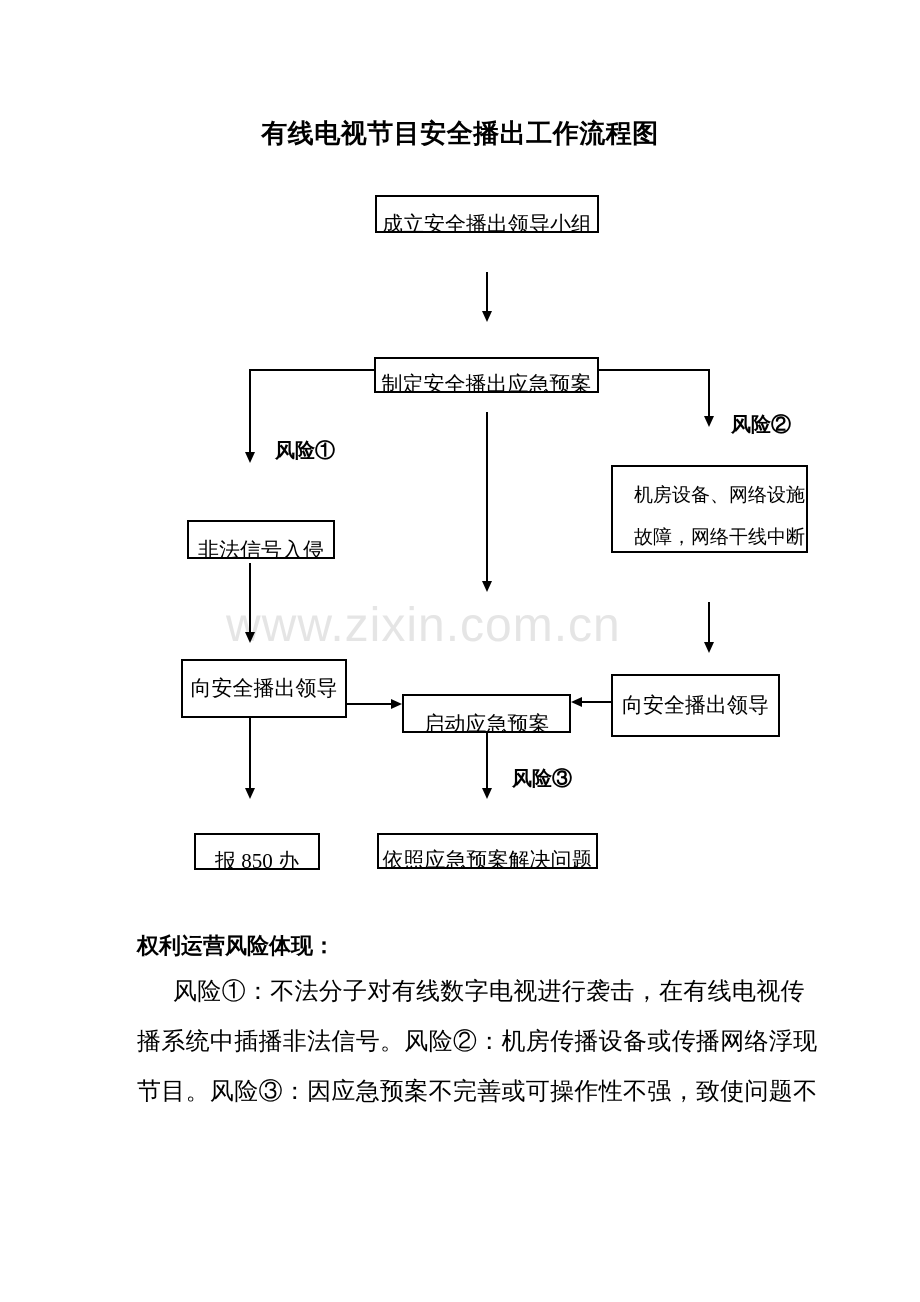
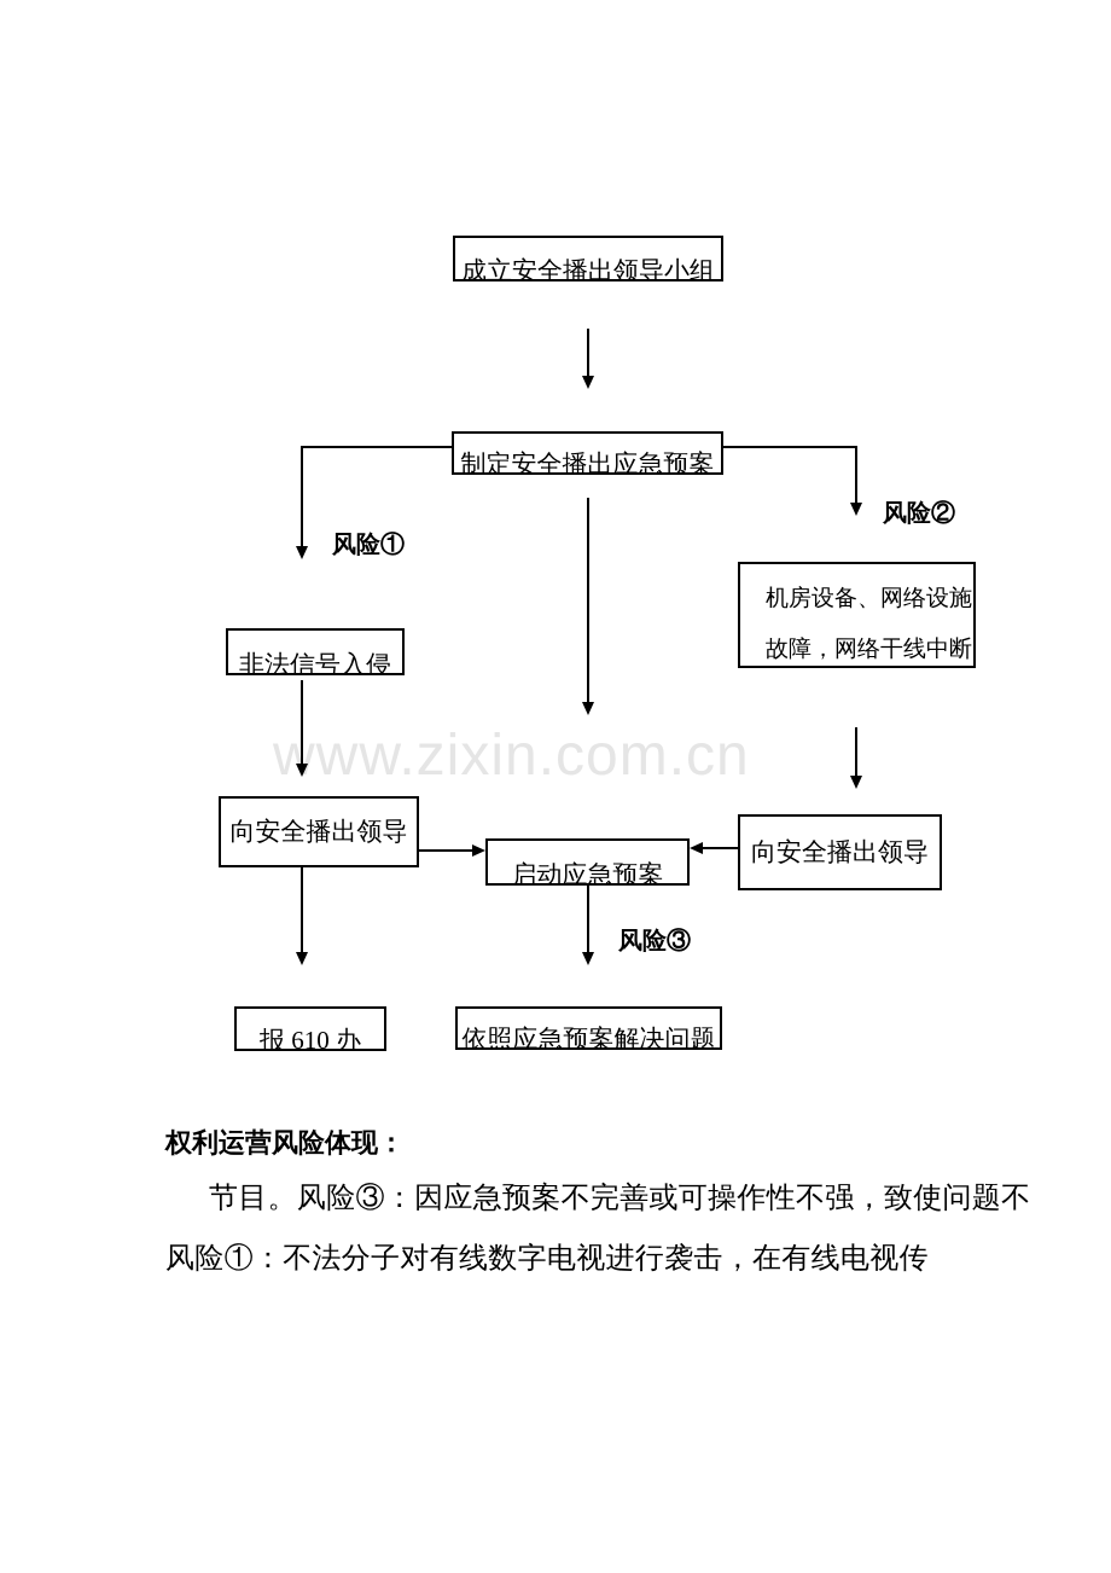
- 有线电视节目安全播出工作流程图
  www.zixin.com.cn
  成立安全播出领导小组
  制定安全播出应急预案
  非法信号入侵
  机房设备、网络设施
  故障，网络干线中断
  向安全播出领导
  启动应急预案
  向安全播出领导
- 报 850 办
+ 报 610 办
  依照应急预案解决问题
  风险①
  风险②
  风险③
  权利运营风险体现：
- 风险①：不法分子对有线数字电视进行袭击，在有线电视传
+ 节目。风险③：因应急预案不完善或可操作性不强，致使问题不
- 播系统中插播非法信号。风险②：机房传播设备或传播网络浮现
- 节目。风险③：因应急预案不完善或可操作性不强，致使问题不
+ 风险①：不法分子对有线数字电视进行袭击，在有线电视传
